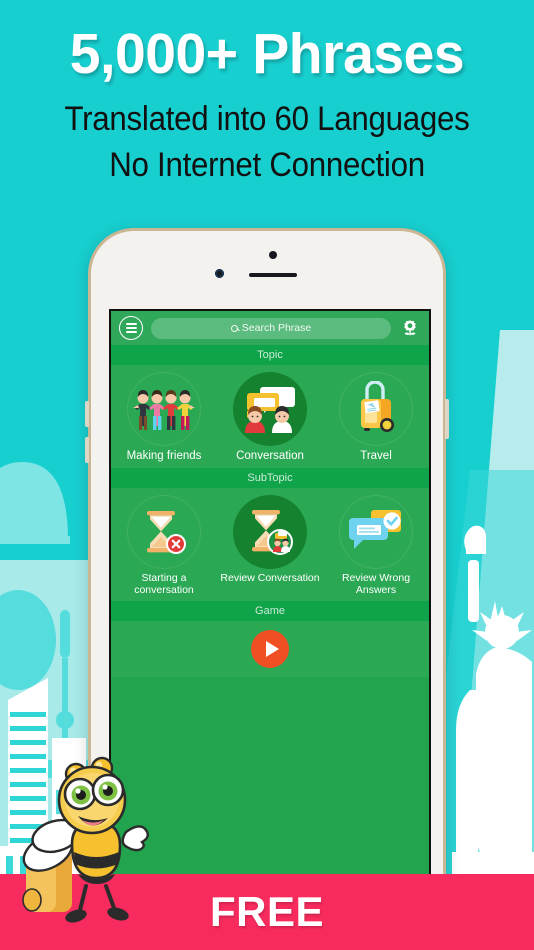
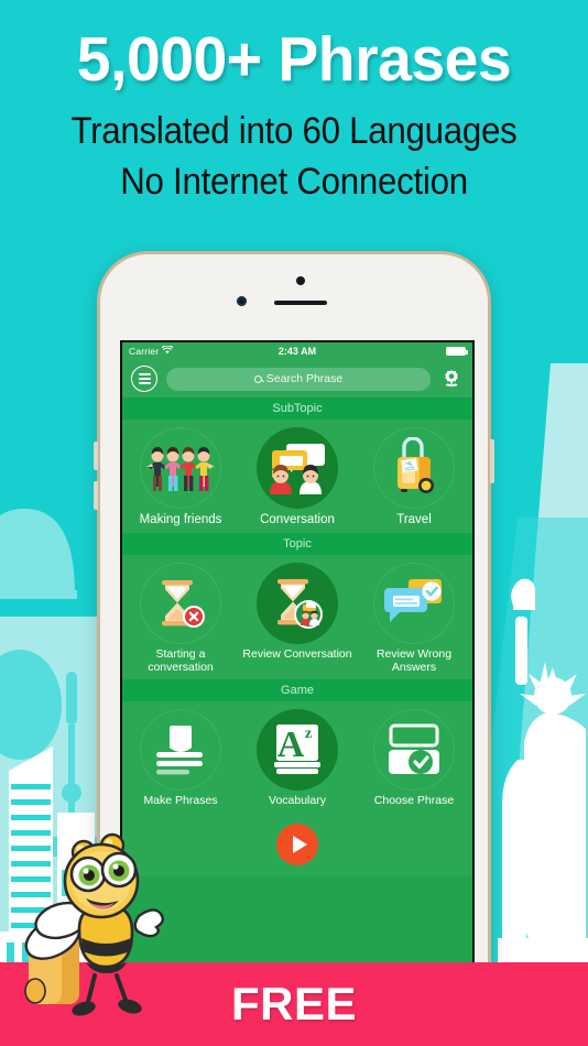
  5,000+ Phrases
  Translated into 60 Languages
  No Internet Connection
+ Carrier
+ 2:43 AM
  Search Phrase
- Topic
+ SubTopic
  Making friends
  Conversation
  Travel
- SubTopic
+ Topic
  Starting a conversation
  Review Conversation
  Review Wrong Answers
  Game
+ Make Phrases
+ A
+ z
+ Vocabulary
+ Choose Phrase
  FREE
